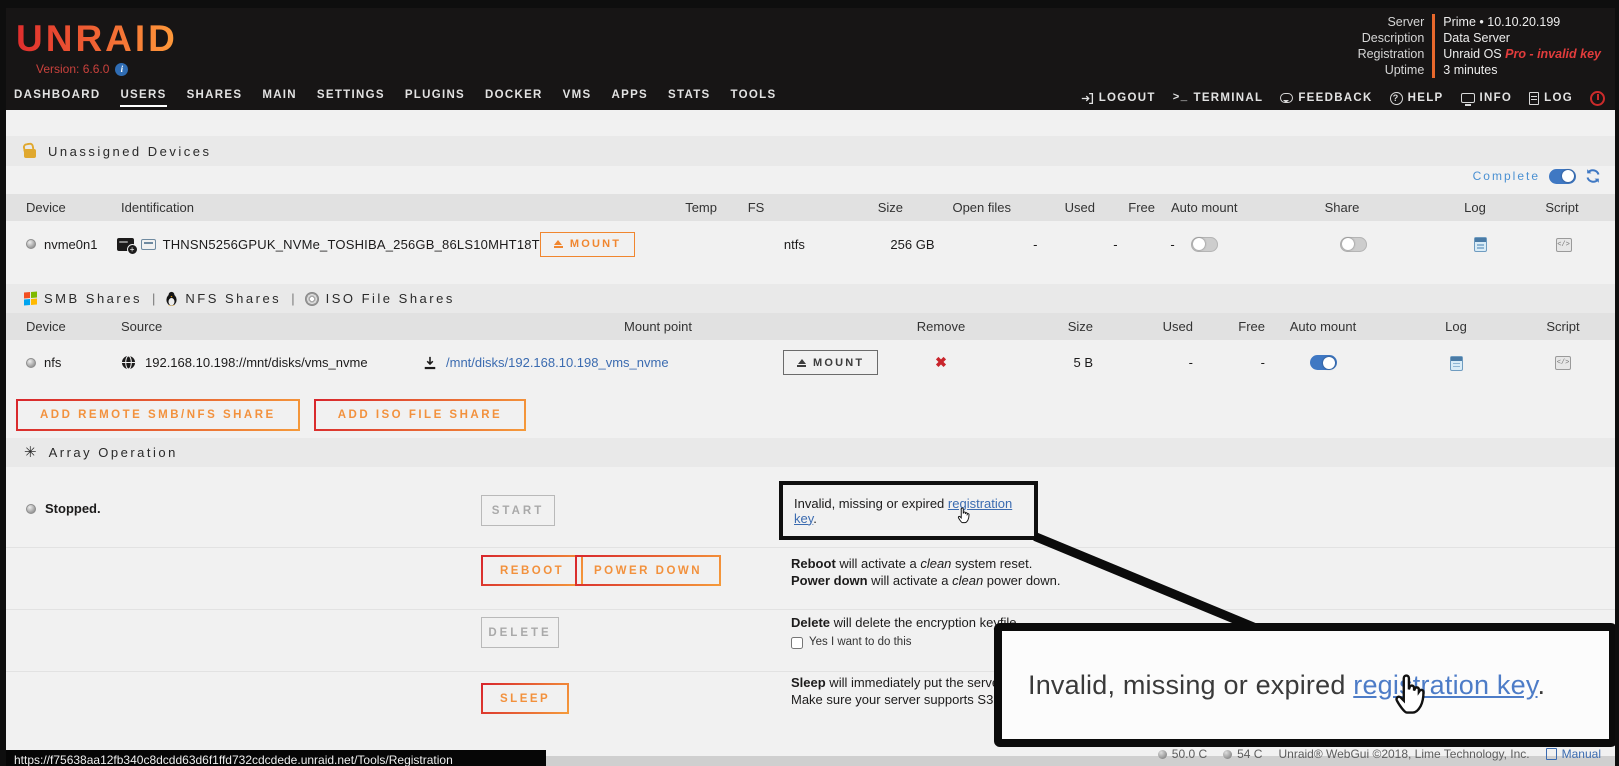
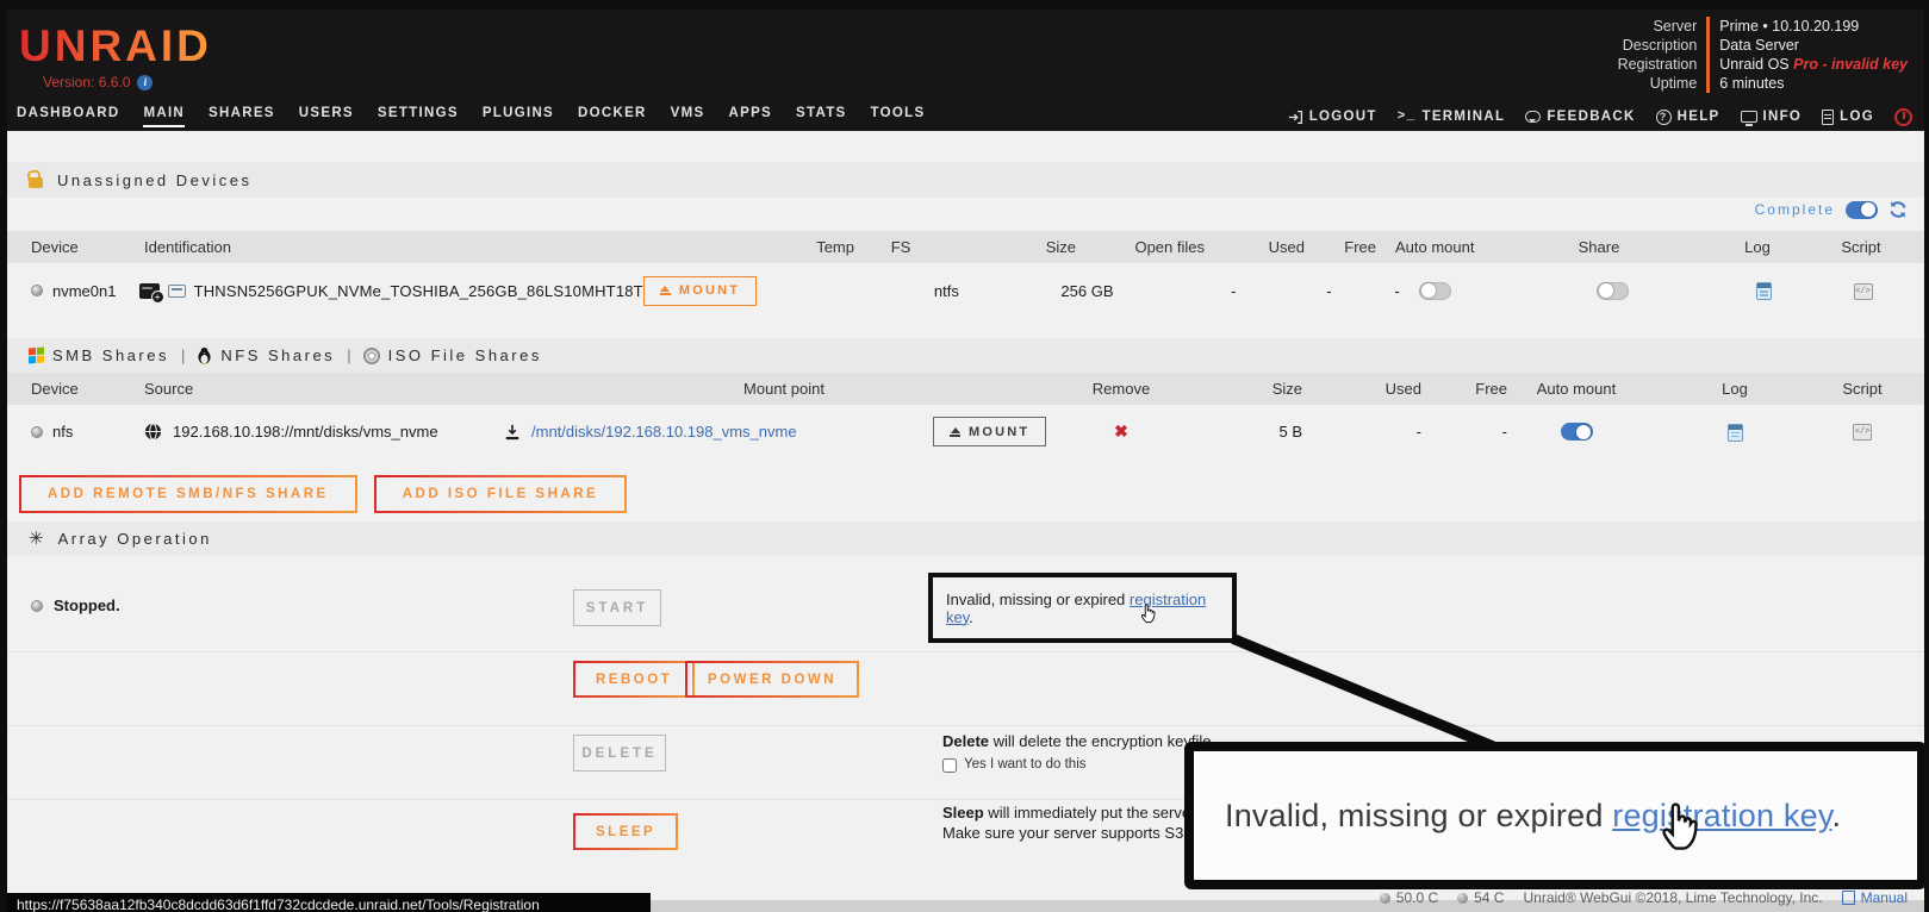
  UNRAID
  Version: 6.6.0
  i
  Server
  Prime • 10.10.20.199
  Description
  Data Server
  Registration
  Unraid OS Pro - invalid key
  Uptime
- 3 minutes
+ 6 minutes
  DASHBOARD
- USERS
+ MAIN
  SHARES
- MAIN
+ USERS
  SETTINGS
  PLUGINS
  DOCKER
  VMS
  APPS
  STATS
  TOOLS
  LOGOUT
  >_
  TERMINAL
  FEEDBACK
  ?
  HELP
  INFO
  LOG
  Unassigned Devices
  Complete
  Device
  Identification
  Temp
  FS
  Size
  Open files
  Used
  Free
  Auto mount
  Share
  Log
  Script
  nvme0n1
  THNSN5256GPUK_NVMe_TOSHIBA_256GB_86LS10MHT18T
  MOUNT
  ntfs
  256 GB
  -
  -
  -
  </>
  SMB Shares
  |
  NFS Shares
  |
  ISO File Shares
  Device
  Source
  Mount point
  Remove
  Size
  Used
  Free
  Auto mount
  Log
  Script
  nfs
  192.168.10.198://mnt/disks/vms_nvme
  /mnt/disks/192.168.10.198_vms_nvme
  MOUNT
  ✖
  5 B
  -
  -
  </>
  ADD REMOTE SMB/NFS SHARE
  ADD ISO FILE SHARE
  ✳
  Array Operation
  Stopped.
  START
  Invalid, missing or expired registration key.
  REBOOT
  POWER DOWN
- Reboot will activate a clean system reset.
- Power down will activate a clean power down.
  DELETE
  Delete will delete the encryption key
  Yes I want to do this
  SLEEP
  Sleep will immediately put the serv
  Make sure your server supports S3
  Invalid, missing or expired regitration key.
  50.0 C
  54 C
  Unraid® WebGui ©2018, Lime Technology, Inc.
  Manual
  https://f75638aa12fb340c8dcdd63d6f1ffd732cdcdede.unraid.net/Tools/Registration
